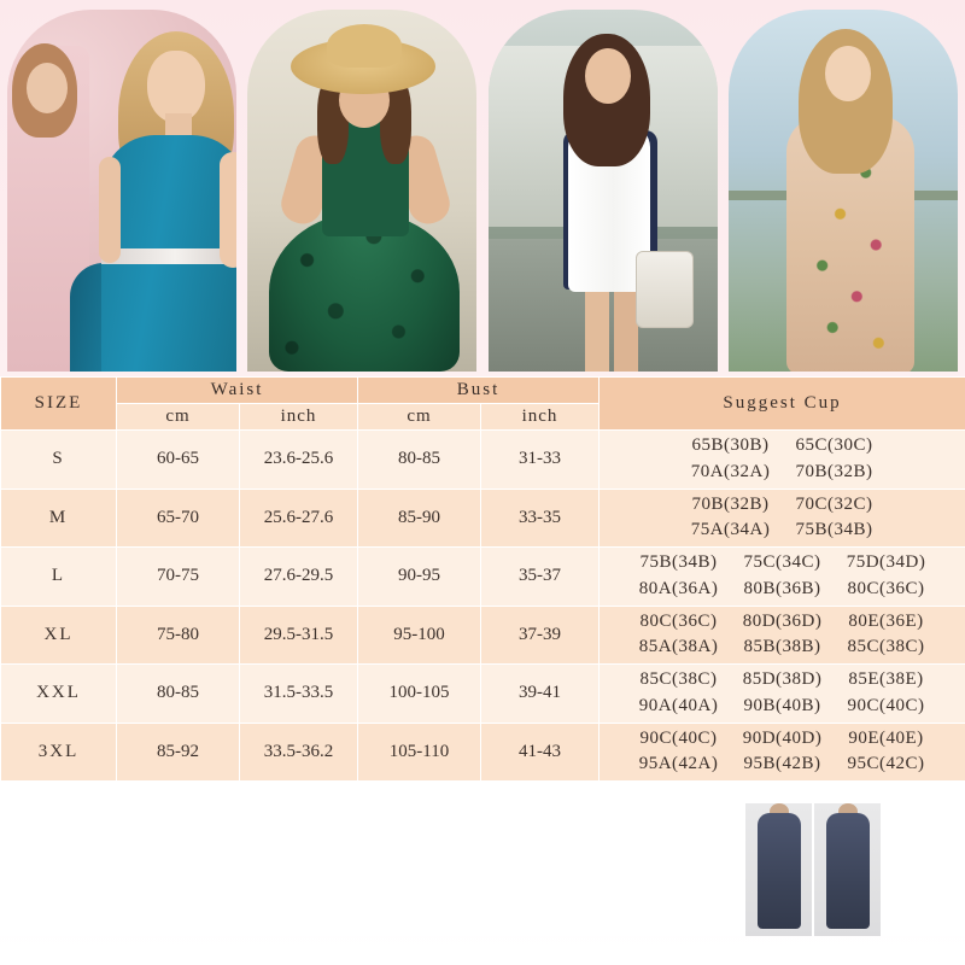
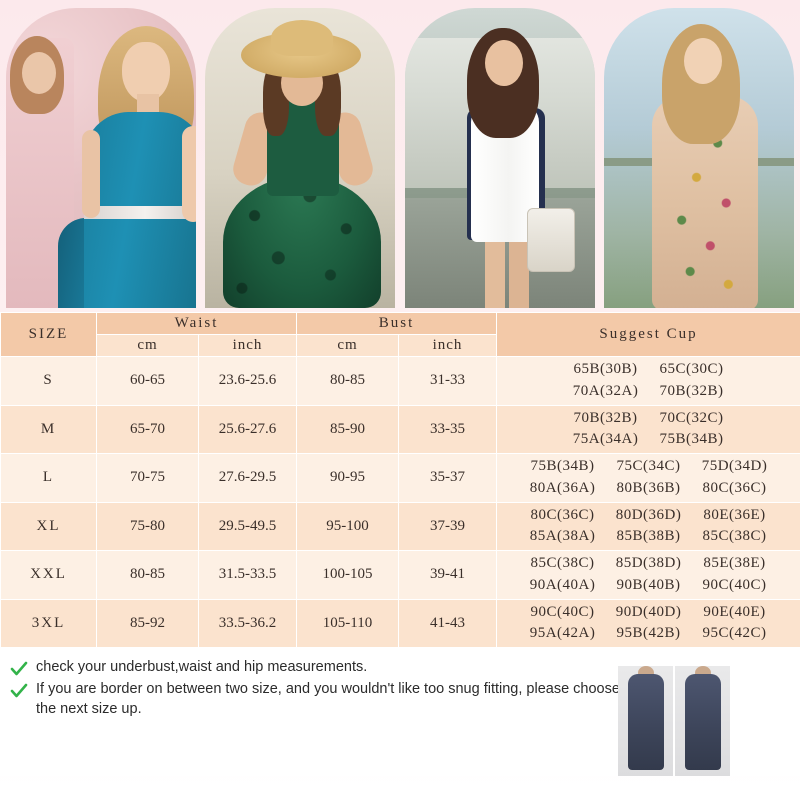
  SIZE	Waist	Bust	Suggest Cup
  cm	inch	cm	inch
  S	60-65	23.6-25.6	80-85	31-33	65B(30B) 65C(30C) 70A(32A) 70B(32B)
  M	65-70	25.6-27.6	85-90	33-35	70B(32B) 70C(32C) 75A(34A) 75B(34B)
  L	70-75	27.6-29.5	90-95	35-37	75B(34B) 75C(34C) 75D(34D) 80A(36A) 80B(36B) 80C(36C)
- XL	75-80	29.5-31.5	95-100	37-39	80C(36C) 80D(36D) 80E(36E) 85A(38A) 85B(38B) 85C(38C)
+ XL	75-80	29.5-49.5	95-100	37-39	80C(36C) 80D(36D) 80E(36E) 85A(38A) 85B(38B) 85C(38C)
  XXL	80-85	31.5-33.5	100-105	39-41	85C(38C) 85D(38D) 85E(38E) 90A(40A) 90B(40B) 90C(40C)
  3XL	85-92	33.5-36.2	105-110	41-43	90C(40C) 90D(40D) 90E(40E) 95A(42A) 95B(42B) 95C(42C)
+ check your underbust,waist and hip measurements.
+ If you are border on between two size, and you wouldn't like too snug fitting, please choose the next size up.
